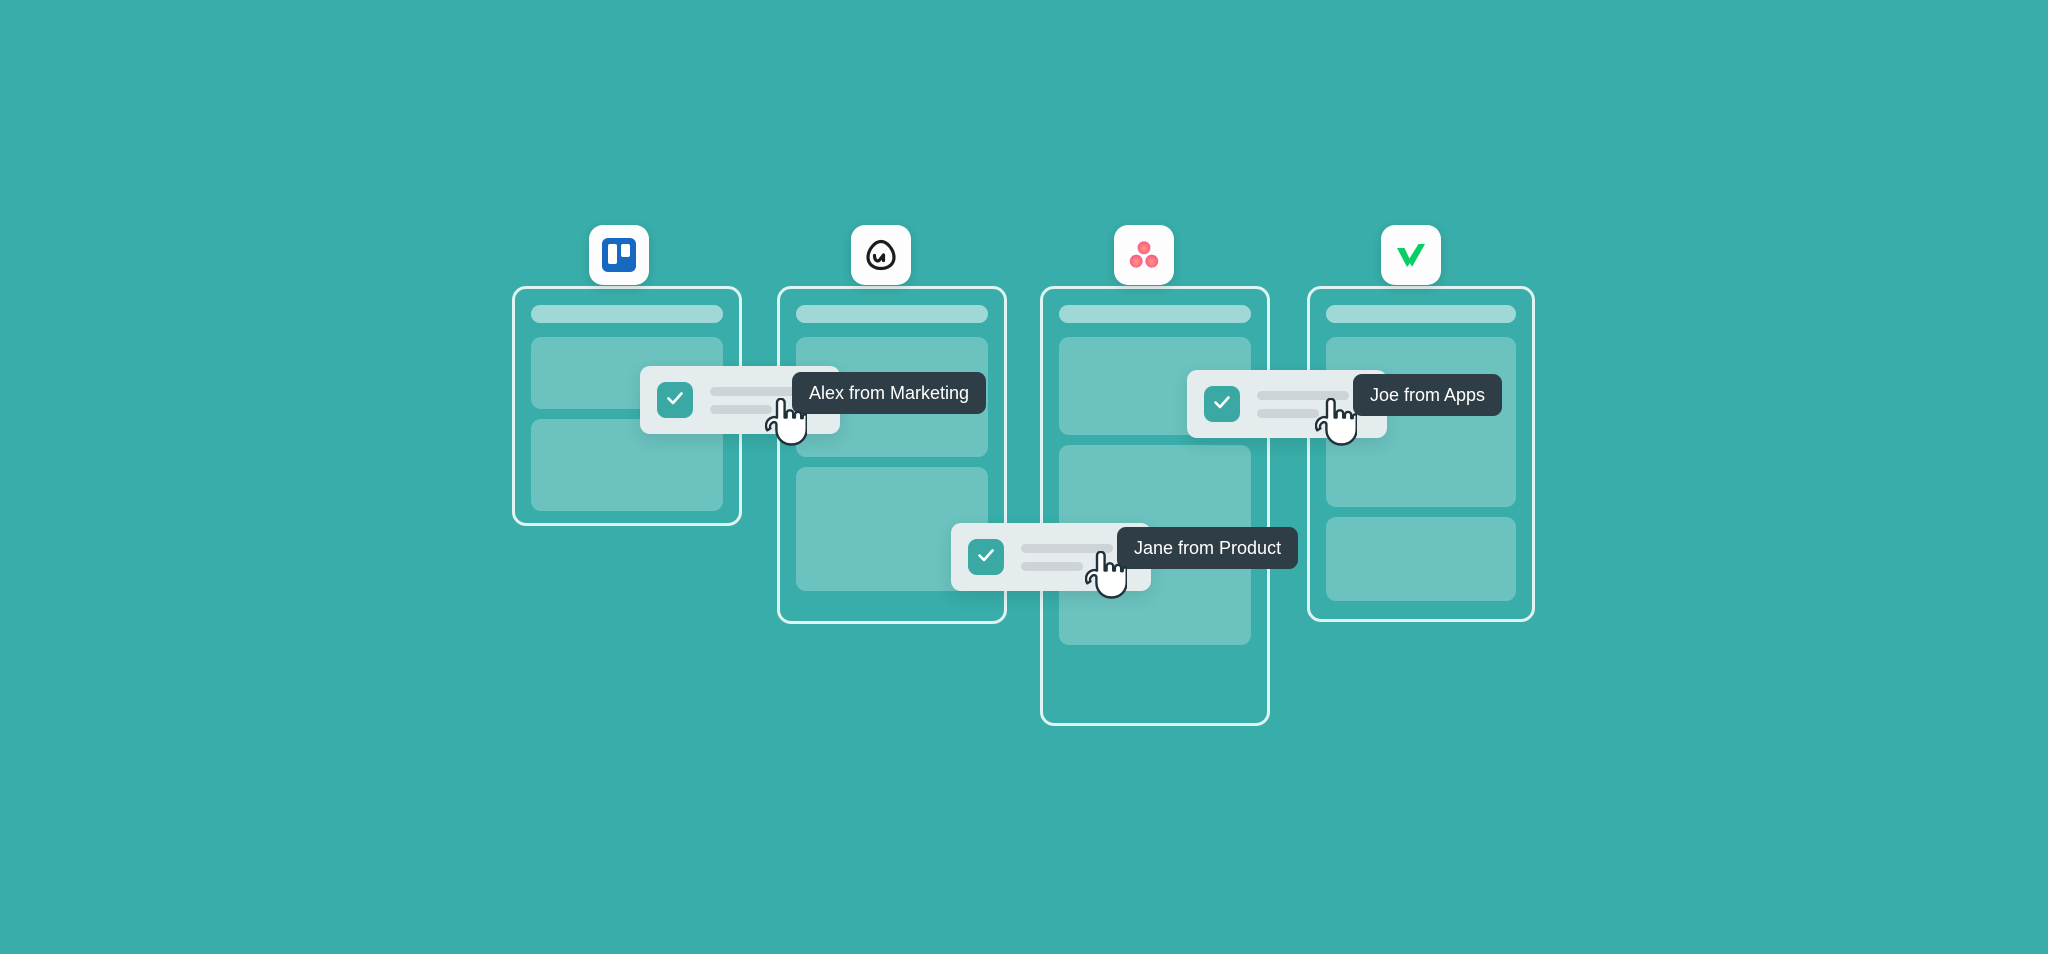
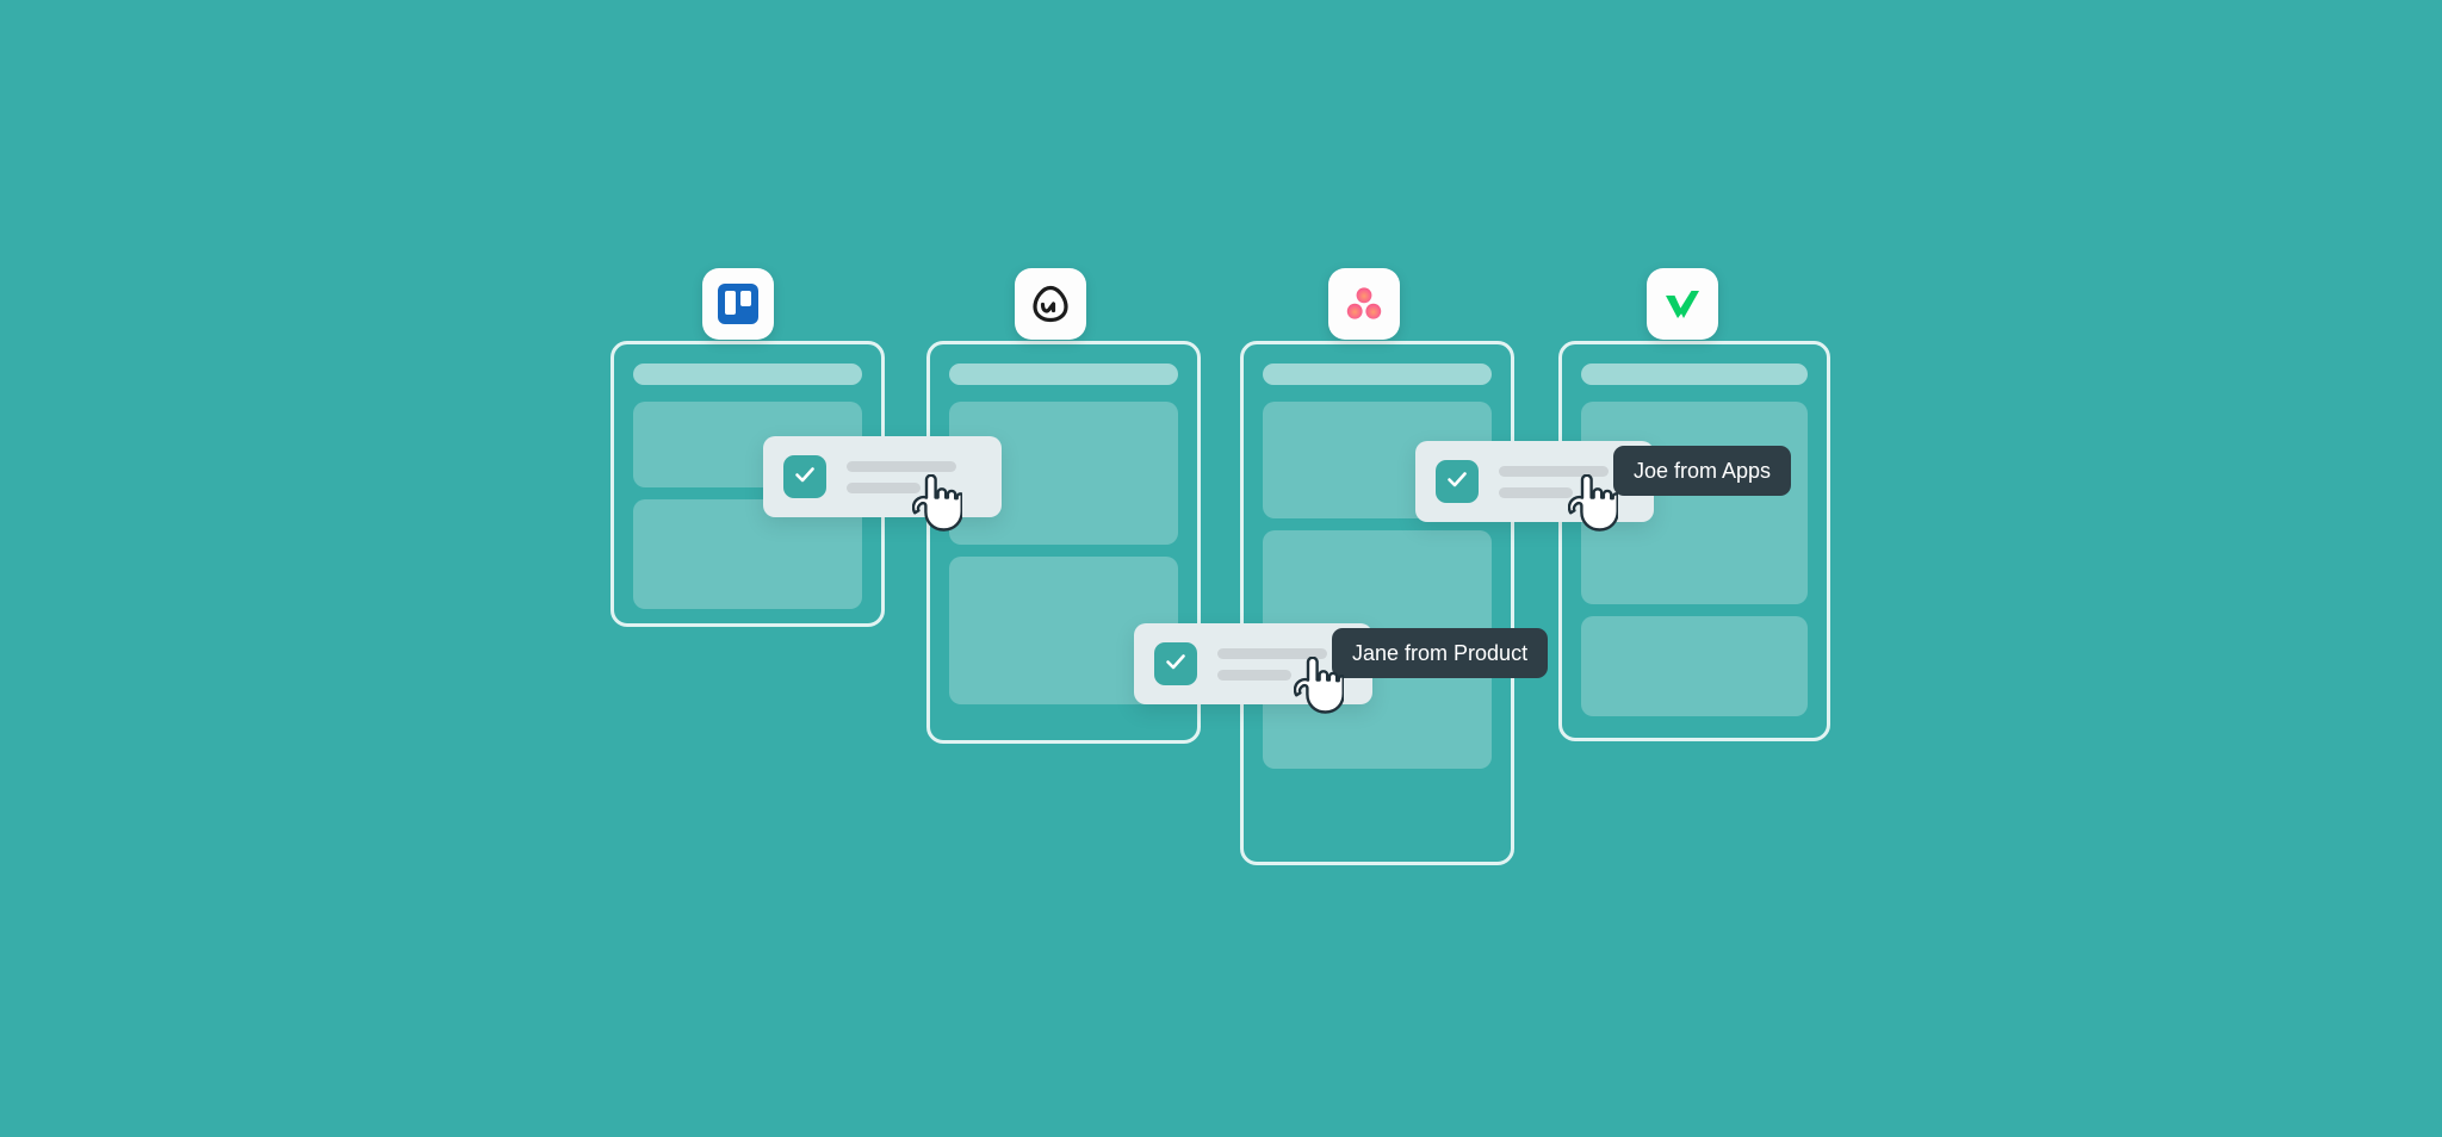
- Alex from Marketing
  Joe from Apps
  Jane from Product
